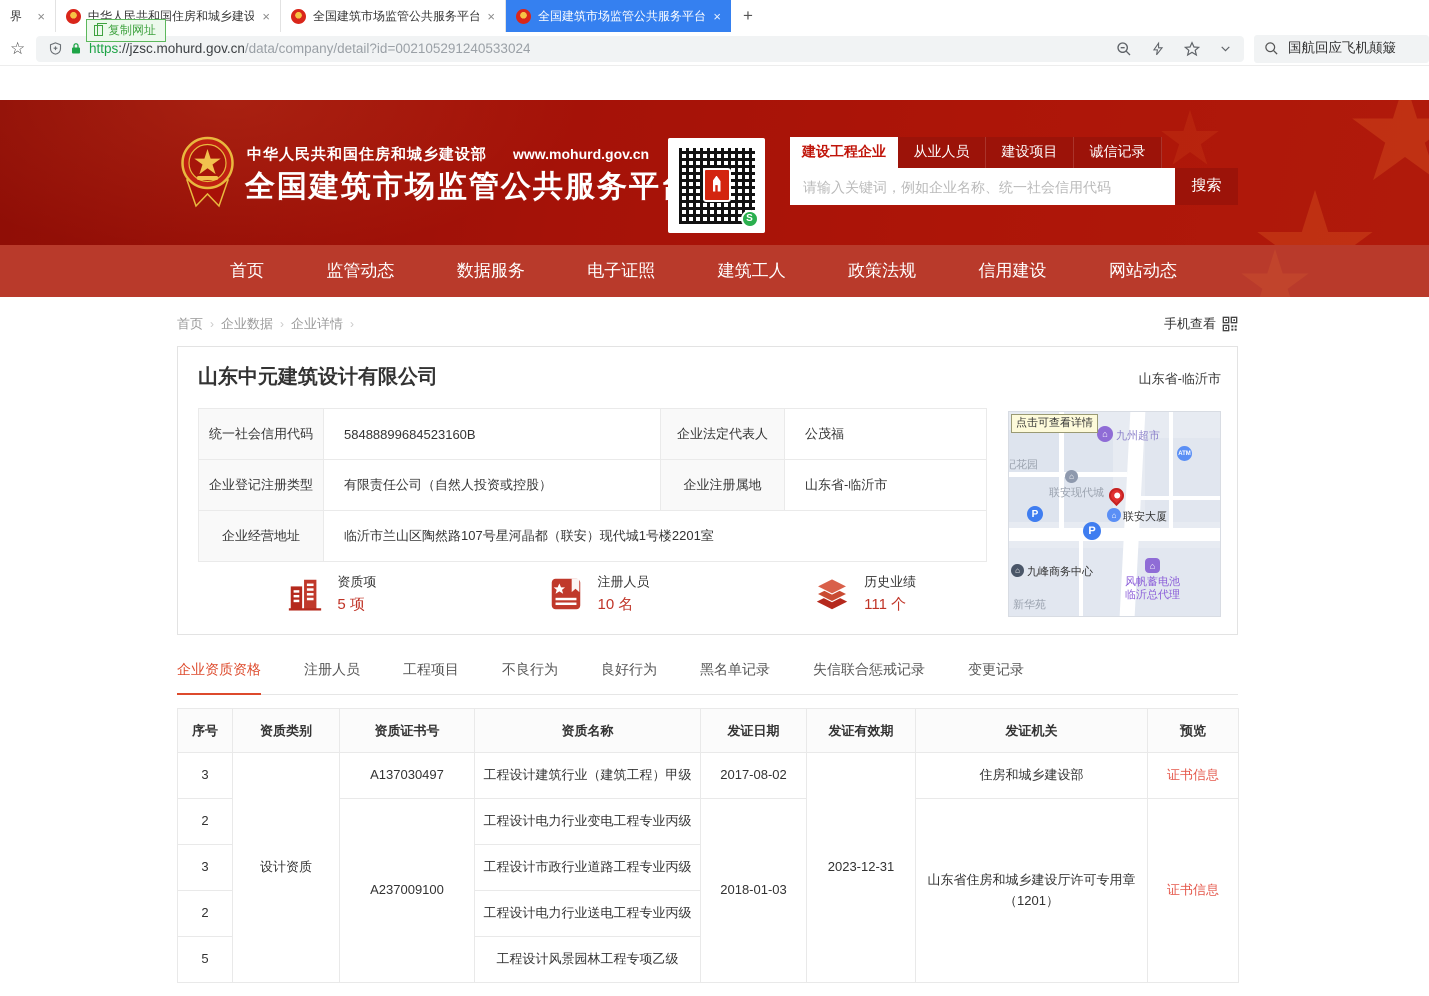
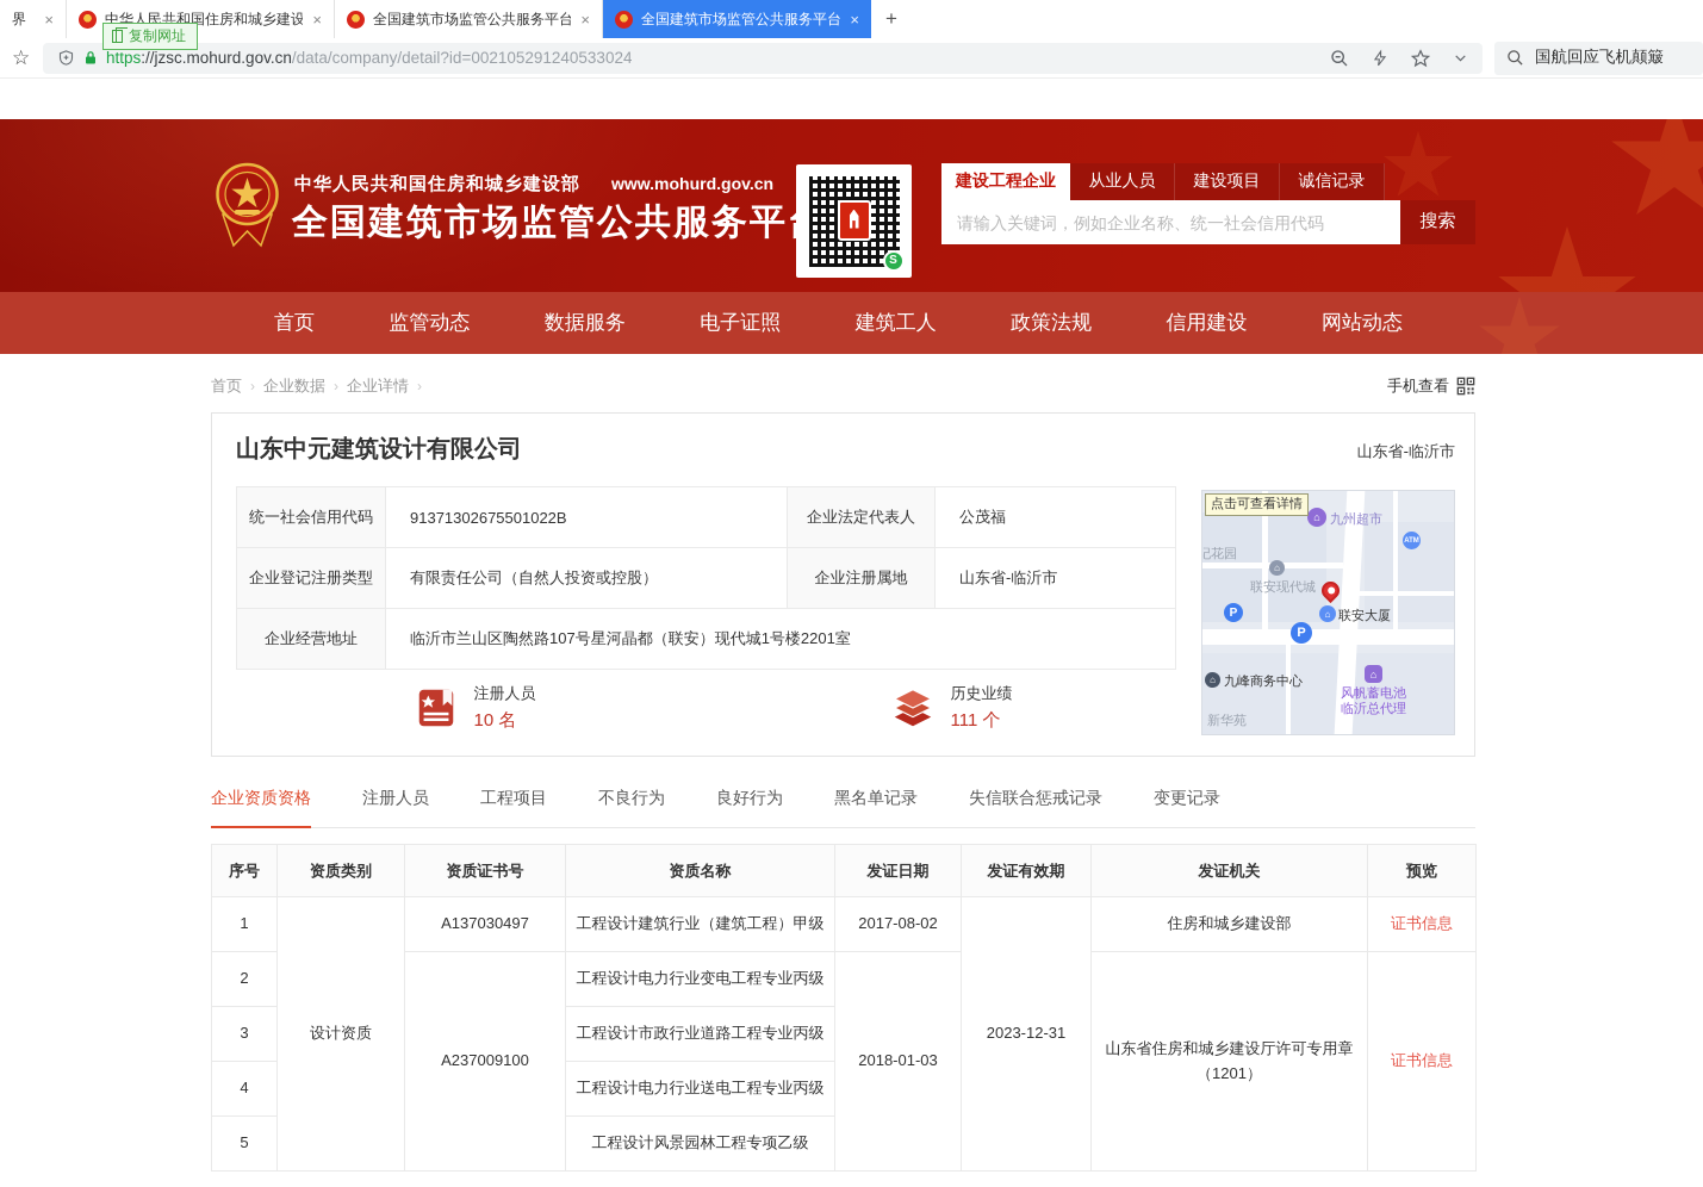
  界
  ×
  中华人民共和国住房和城乡建设
  ×
  全国建筑市场监管公共服务平台
  ×
  全国建筑市场监管公共服务平台
  ×
  +
  复制网址
  ☆
  https://jzsc.mohurd.gov.cn/data/company/detail?id=002105291240533024
  国航回应飞机颠簸
  中华人民共和国住房和城乡建设部 www.mohurd.gov.cn
  全国建筑市场监管公共服务平
  S
  建设工程企业
  从业人员
  建设项目
  诚信记录
  请输入关键词，例如企业名称、统一社会信用代码
  搜索
  首页
  监管动态
  数据服务
  电子证照
  建筑工人
  政策法规
  信用建设
  网站动态
  首页
  ›
  企业数据
  ›
  企业详情
  ›
  手机查看
  山东中元建筑设计有限公司
  山东省-临沂市
- 统一社会信用代码	58488899684523160B	企业法定代表人	公茂福
+ 统一社会信用代码	91371302675501022B	企业法定代表人	公茂福
  企业登记注册类型	有限责任公司（自然人投资或控股）	企业注册属地	山东省-临沂市
  企业经营地址	临沂市兰山区陶然路107号星河晶都（联安）现代城1号楼2201室
- 资质项
- 5 项
  注册人员
  10 名
  历史业绩
  111 个
  点击可查看详情
  ⌂
  九州超市
  纪花园
  联安现代城
  ⌂
  ⌂
  联安大厦
  P
  P
  ⌂
  九峰商务中心
  ⌂
  风帆蓄电池
  临沂总代理
  新华苑
  企业资质资格
  注册人员
  工程项目
  不良行为
  良好行为
  黑名单记录
  失信联合惩戒记录
  变更记录
  序号	资质类别	资质证书号	资质名称	发证日期	发证有效期	发证机关	预览
- 3	设计资质	A137030497	工程设计建筑行业（建筑工程）甲级	2017-08-02	2023-12-31	住房和城乡建设部	证书信息
+ 1	设计资质	A137030497	工程设计建筑行业（建筑工程）甲级	2017-08-02	2023-12-31	住房和城乡建设部	证书信息
  2	A237009100	工程设计电力行业变电工程专业丙级	2018-01-03	山东省住房和城乡建设厅许可专用章（1201）	证书信息
  3	工程设计市政行业道路工程专业丙级
- 2	工程设计电力行业送电工程专业丙级
+ 4	工程设计电力行业送电工程专业丙级
  5	工程设计风景园林工程专项乙级
